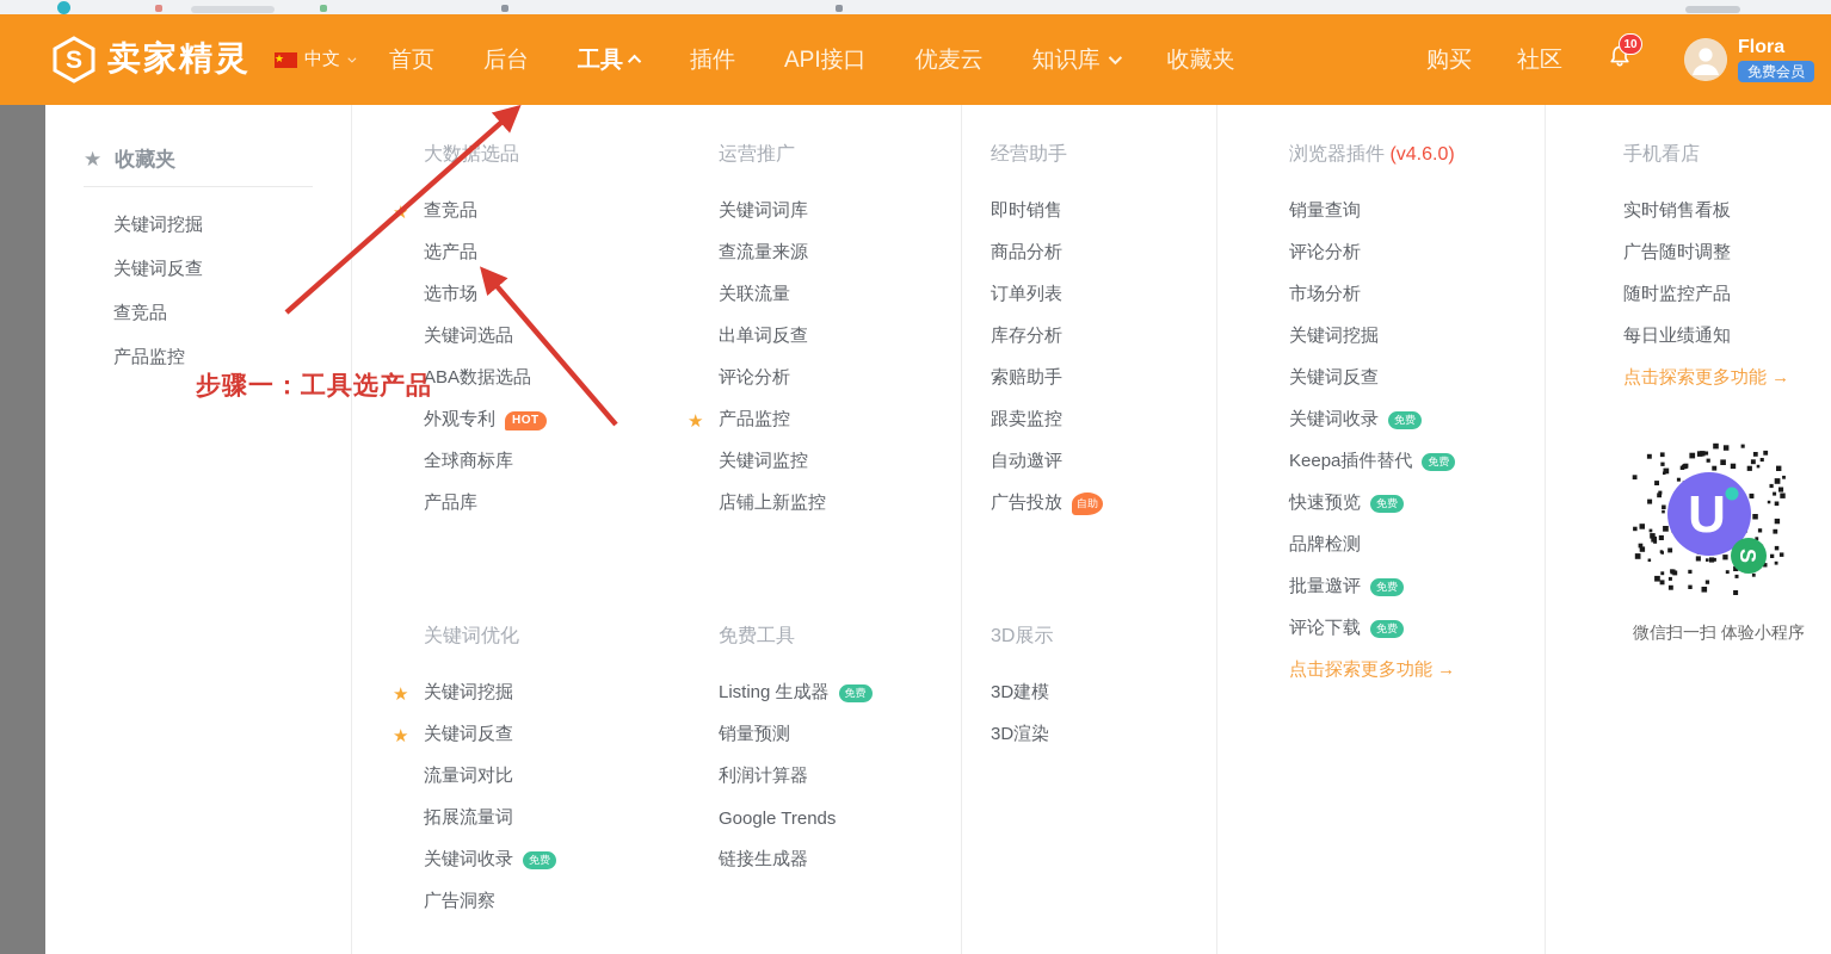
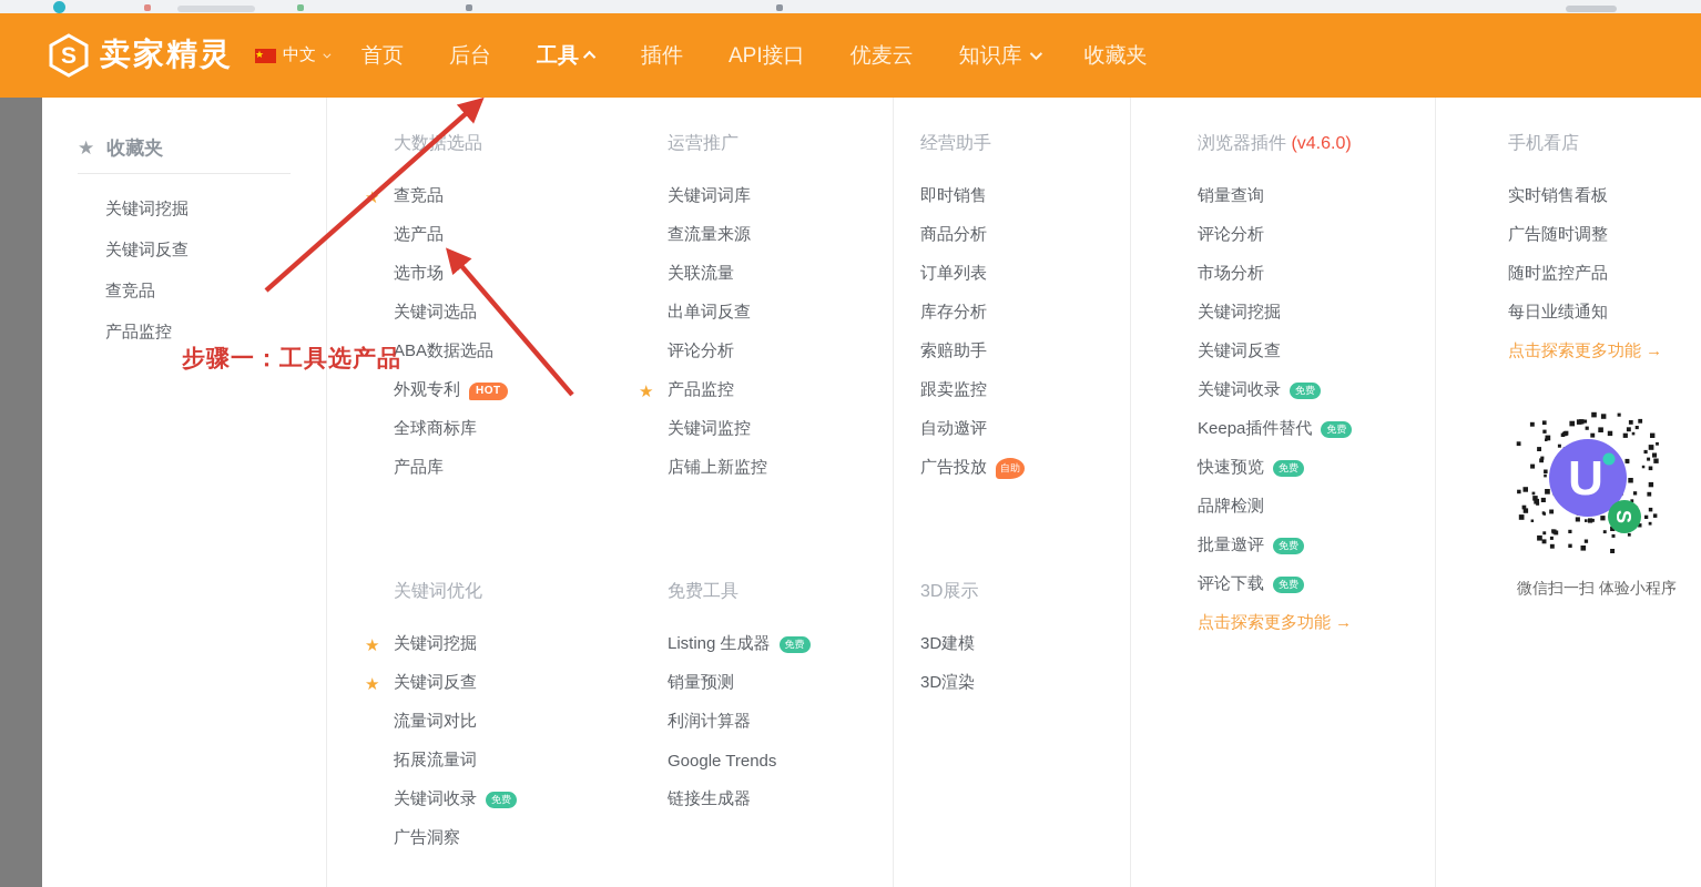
  S
  卖家精灵
  中文
  首页
  后台
  工具
  插件
  API接口
  优麦云
  知识库
  收藏夹
- 购买
- 社区
- 10
- Flora
- 免费会员
  ★
  收藏夹
  关键词挖掘
  关键词反查
  查竞品
  产品监控
  大数据选品
  查竞品
  选产品
  选市场
  关键词选品
  ABA数据选品
  外观专利
  HOT
  全球商标库
  产品库
  关键词优化
  ★
  关键词挖掘
  ★
  关键词反查
  流量词对比
  拓展流量词
  关键词收录
  免费
  广告洞察
  运营推广
  关键词词库
  查流量来源
  关联流量
  出单词反查
  评论分析
  ★
  产品监控
  关键词监控
  店铺上新监控
  免费工具
  Listing 生成器
  免费
  销量预测
  利润计算器
  Google Trends
  链接生成器
  经营助手
  即时销售
  商品分析
  订单列表
  库存分析
  索赔助手
  跟卖监控
  自动邀评
  广告投放
  自助
  3D展示
  3D建模
  3D渲染
  浏览器插件 (v4.6.0)
  销量查询
  评论分析
  市场分析
  关键词挖掘
  关键词反查
  关键词收录
  免费
  Keepa插件替代
  免费
  快速预览
  免费
  品牌检测
  批量邀评
  免费
  评论下载
  免费
  点击探索更多功能 →
  U
  微信扫一扫 体验小程序
  手机看店
  实时销售看板
  广告随时调整
  随时监控产品
  每日业绩通知
  点击探索更多功能 →
  步骤一：工具选产品
